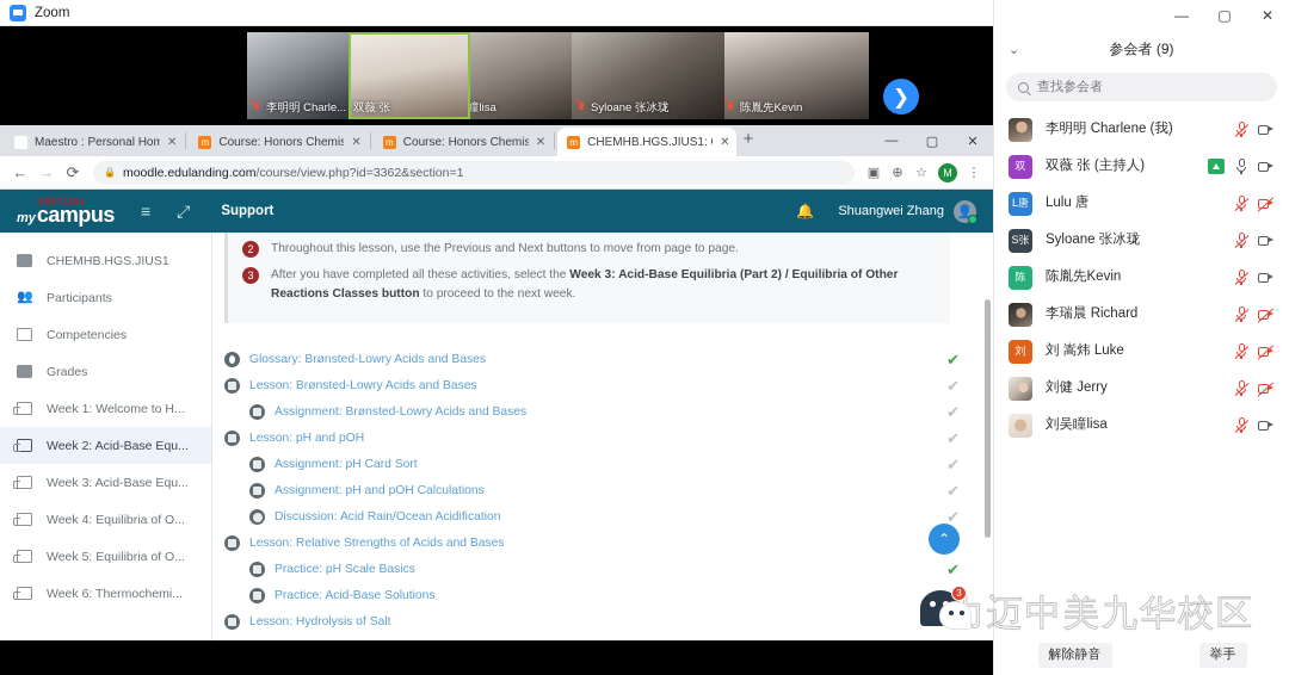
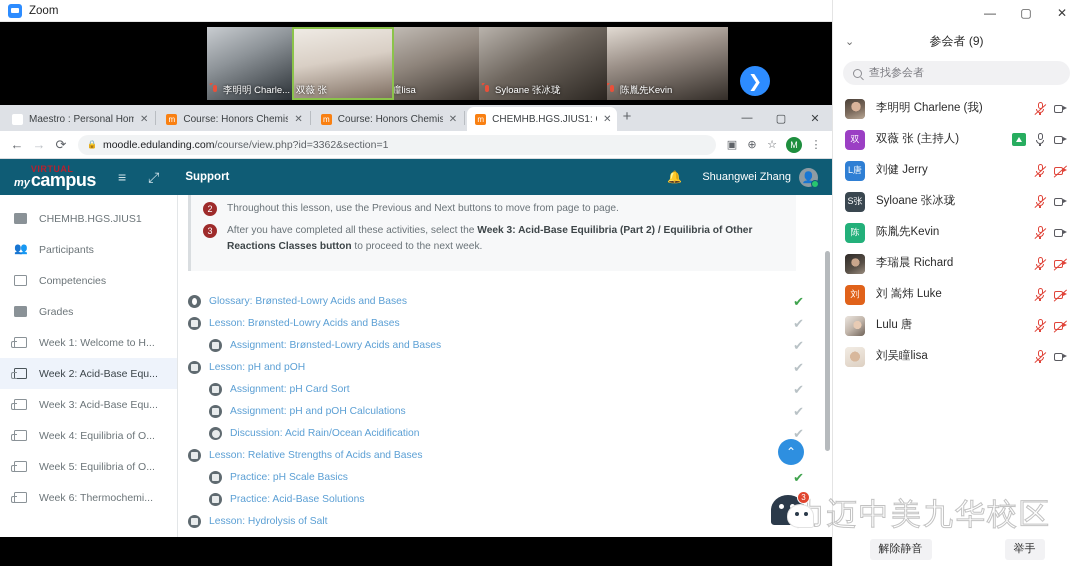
  Zoom
  陈胤先Kevin
  Syloane 张冰珑
  瞳lisa
  双薇 张
  李明明 Charle...
  ❯
  Maestro : Personal Hom
  ✕
  m
  Course: Honors Chemis
  ✕
  m
  Course: Honors Chemis
  ✕
  m
  ✕
  +
  —
  ▢
  ✕
  ←
  →
  ⟳
  🔒
  moodle.edulanding.com
  /course/view.php?id=3362&section=1
  ▣
  ⊕
  ☆
  M
  ⋮
  my
  VIRTUAL
  campus
  ≡
  ⤢
  Support
  🔔
  Shuangwei Zhang
  👤
  CHEMHB.HGS.JIUS1
  👥
  Participants
  Competencies
  Grades
  Week 1: Welcome to H...
  Week 2: Acid-Base Equ...
  Week 3: Acid-Base Equ...
  Week 4: Equilibria of O...
  Week 5: Equilibria of O...
  Week 6: Thermochemi...
  2
  Throughout this lesson, use the Previous and Next buttons to move from page to page.
  3
  After you have completed all these activities, select the Week 3: Acid-Base Equilibria (Part 2) / Equilibria of Other Reactions Classes button to proceed to the next week.
  Glossary: Brønsted-Lowry Acids and Bases
  ✔
  Lesson: Brønsted-Lowry Acids and Bases
  ✔
  Assignment: Brønsted-Lowry Acids and Bases
  ✔
  Lesson: pH and pOH
  ✔
  Assignment: pH Card Sort
  ✔
  Assignment: pH and pOH Calculations
  ✔
  Discussion: Acid Rain/Ocean Acidification
  ✔
  Lesson: Relative Strengths of Acids and Bases
  Practice: pH Scale Basics
  ✔
  Practice: Acid-Base Solutions
  Lesson: Hydrolysis of Salt
  ⌃
  3
  迈中美九华校区
  —
  ▢
  ✕
  ⌄
  参会者 (9)
  查找参会者
  李明明 Charlene (我)
  双
  双薇 张 (主持人)
  L唐
- Lulu 唐
+ 刘健 Jerry
  S张
  Syloane 张冰珑
  陈
  陈胤先Kevin
  李瑞晨 Richard
  刘
  刘 嵩炜 Luke
- 刘健 Jerry
+ Lulu 唐
  刘吴瞳lisa
  解除静音
  举手
